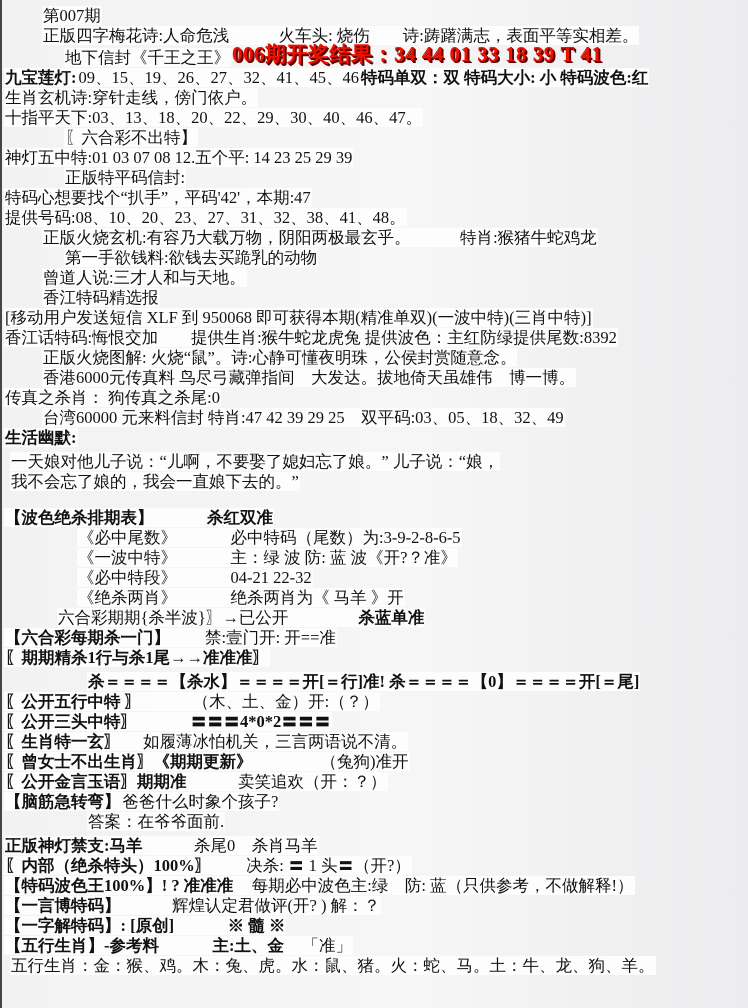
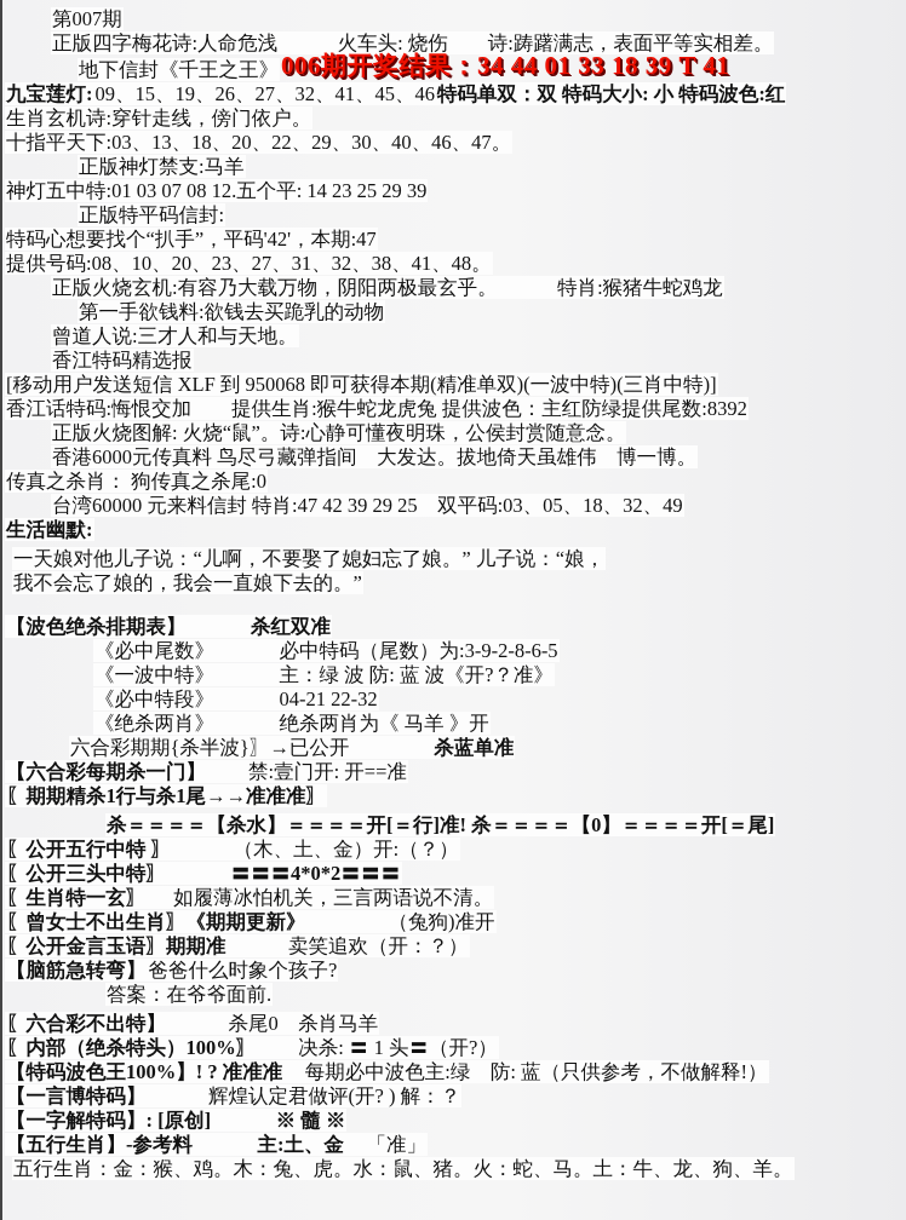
  第007期
  正版四字梅花诗:人命危浅 火车头: 烧伤 诗:踌躇满志，表面平等实相差。
  地下信封《千王之王》006期开奖结果：34 44 01 33 18 39 T 41
  九宝莲灯:09、15、19、26、27、32、41、45、46特码单双：双 特码大小: 小 特码波色:红
  生肖玄机诗:穿针走线，傍门依户。
  十指平天下:03、13、18、20、22、29、30、40、46、47。
- 〖六合彩不出特】
+ 正版神灯禁支:马羊
  神灯五中特:01 03 07 08 12.五个平: 14 23 25 29 39
  正版特平码信封:
  特码心想要找个“扒手”，平码'42'，本期:47
  提供号码:08、10、20、23、27、31、32、38、41、48。
  正版火烧玄机:有容乃大载万物，阴阳两极最玄乎。 特肖:猴猪牛蛇鸡龙
  第一手欲钱料:欲钱去买跪乳的动物
  曾道人说:三才人和与天地。
  香江特码精选报
  [移动用户发送短信 XLF 到 950068 即可获得本期(精准单双)(一波中特)(三肖中特)]
  香江话特码:悔恨交加 提供生肖:猴牛蛇龙虎兔 提供波色：主红防绿提供尾数:8392
  正版火烧图解: 火烧“鼠”。诗:心静可懂夜明珠，公侯封赏随意念。
  香港6000元传真料 鸟尽弓藏弹指间 大发达。拔地倚天虽雄伟 博一博。
  传真之杀肖： 狗传真之杀尾:0
  台湾60000 元来料信封 特肖:47 42 39 29 25 双平码:03、05、18、32、49
  生活幽默:
  一天娘对他儿子说：“儿啊，不要娶了媳妇忘了娘。” 儿子说：“娘，
  我不会忘了娘的，我会一直娘下去的。”
  【波色绝杀排期表】 杀红双准
  《必中尾数》 必中特码（尾数）为:3-9-2-8-6-5
  《一波中特》 主：绿 波 防: 蓝 波《开?？准》
  《必中特段》 04-21 22-32
  《绝杀两肖》 绝杀两肖为《 马羊 》开
  六合彩期期{杀半波}〗→已公开 杀蓝单准
  【六合彩每期杀一门】 禁:壹门开: 开==准
  〖期期精杀1行与杀1尾→→准准准〗
  杀＝＝＝＝【杀水】＝＝＝＝开[＝行]准! 杀＝＝＝＝【0】＝＝＝＝开[＝尾]
  〖公开五行中特 〗 （木、土、金）开:（？）
  〖公开三头中特〗 〓〓〓4*0*2〓〓〓
  〖生肖特一玄〗 如履薄冰怕机关，三言两语说不清。
  〖曾女士不出生肖〗《期期更新》 （兔狗)准开
  〖公开金言玉语〗期期准 卖笑追欢（开：？）
  【脑筋急转弯】爸爸什么时象个孩子?
  答案：在爷爷面前.
- 正版神灯禁支:马羊 杀尾0 杀肖马羊
+ 〖六合彩不出特】 杀尾0 杀肖马羊
  〖内部（绝杀特头）100%〗 决杀: 〓 1 头〓（开?）
  【特码波色王100%】! ? 准准准 每期必中波色主:绿 防: 蓝（只供参考，不做解释!）
  【一言博特码】 辉煌认定君做评(开? ) 解：？
  【一字解特码】: [原创] ※ 髓 ※
  【五行生肖】-参考料 主:土、金 「准」
  五行生肖：金：猴、鸡。木：兔、虎。水：鼠、猪。火：蛇、马。土：牛、龙、狗、羊。
